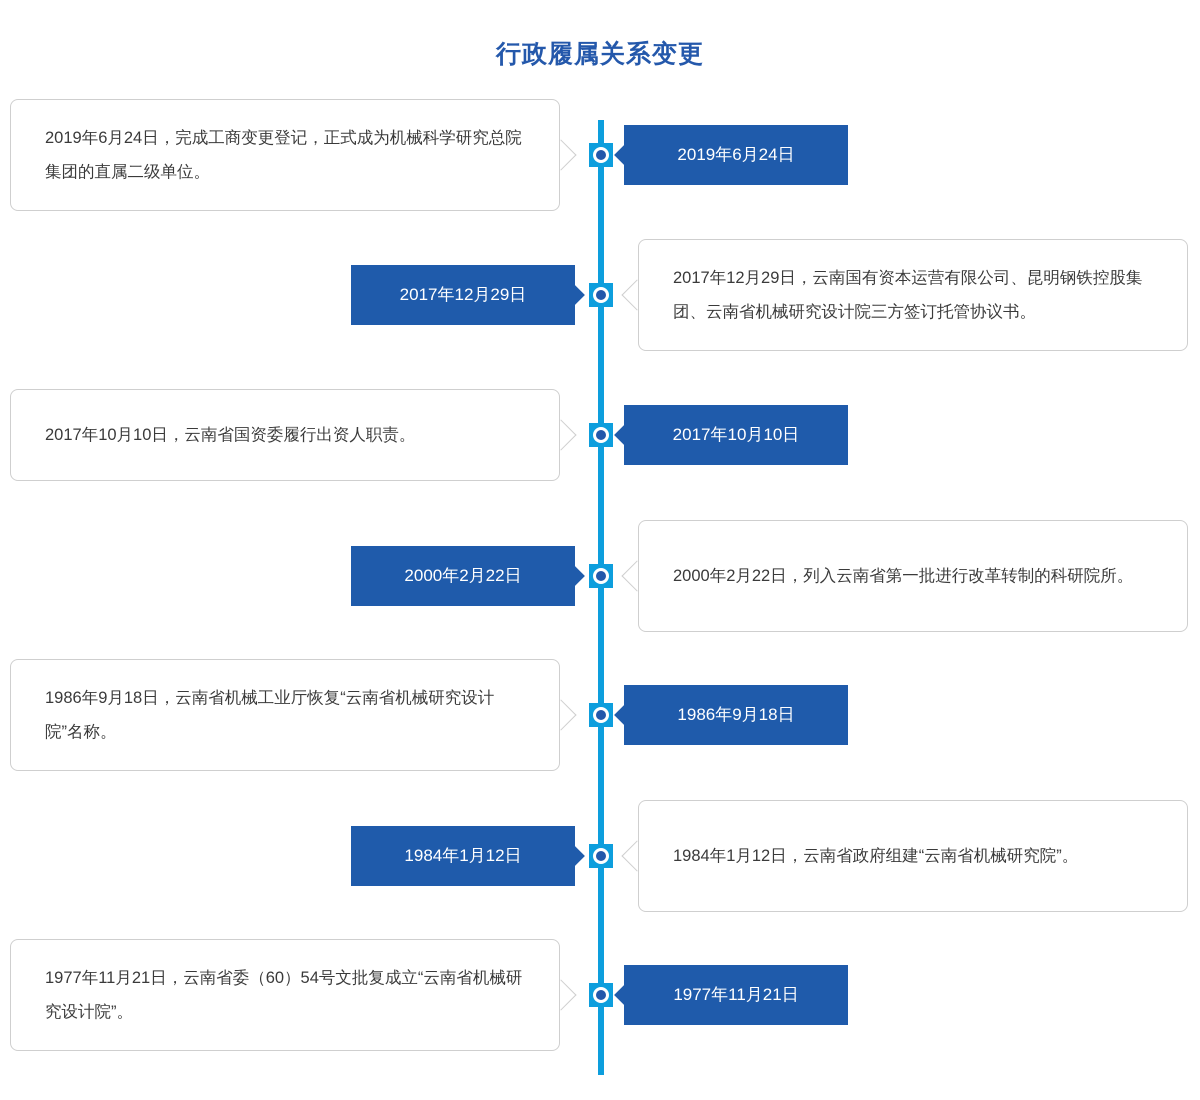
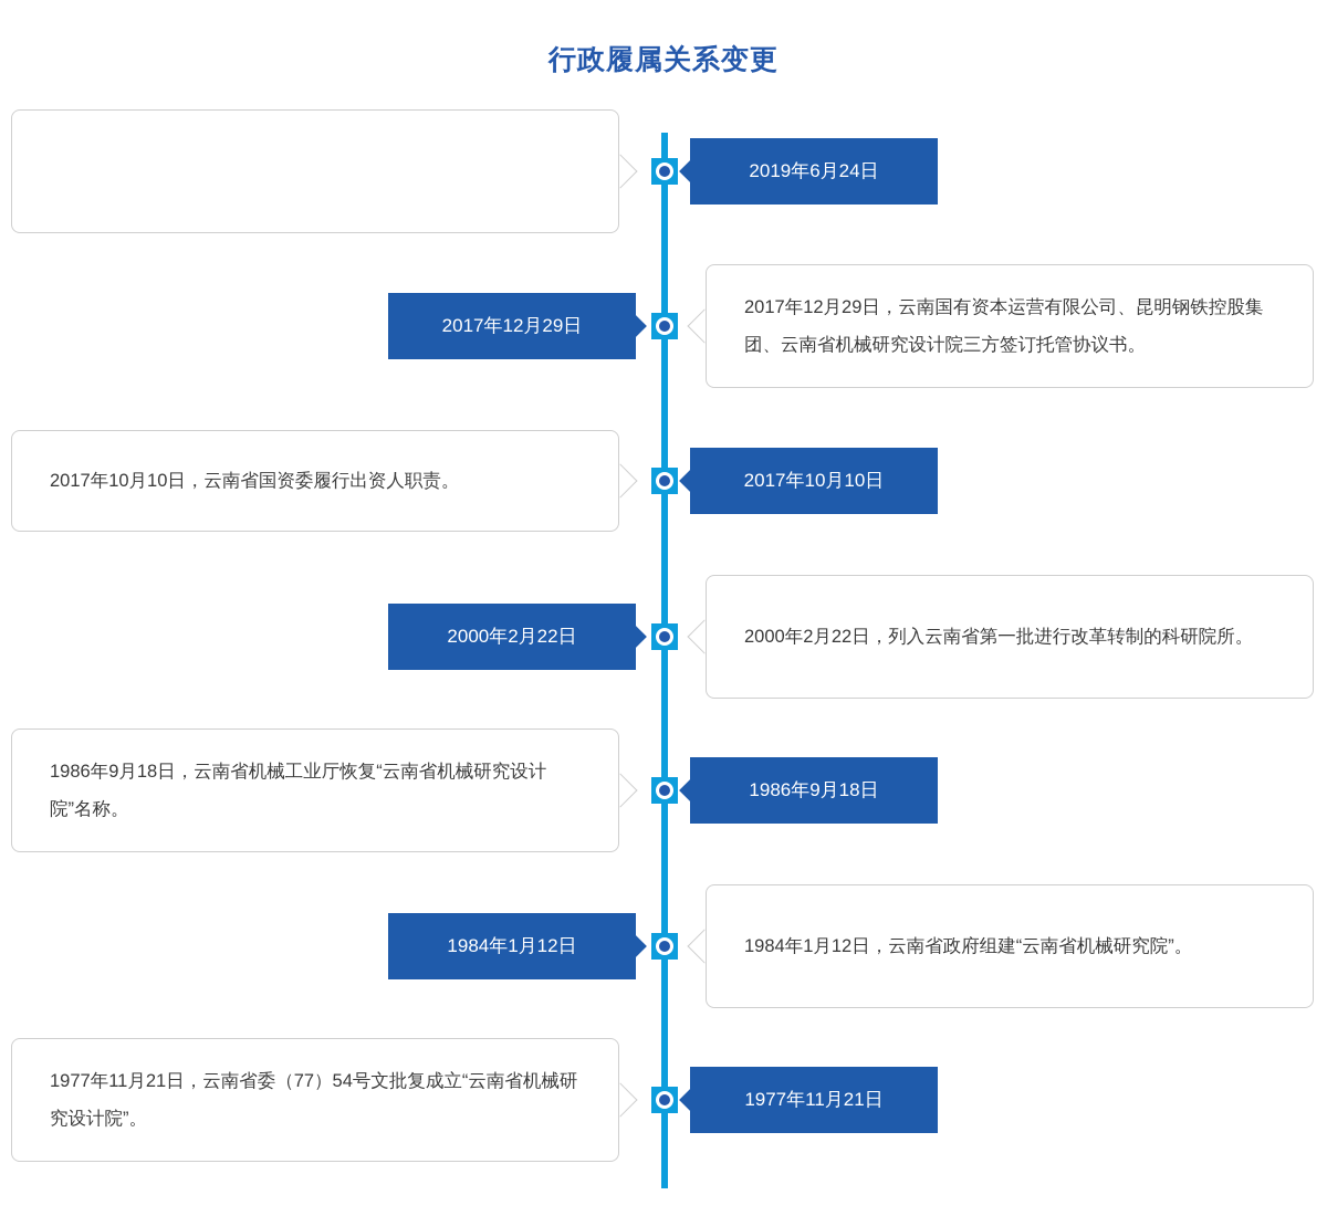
  行政履属关系变更
- 2019年6月24日，完成工商变更登记，正式成为机械科学研究总院集团的直属二级单位。
  2019年6月24日
  2017年12月29日，云南国有资本运营有限公司、昆明钢铁控股集团、云南省机械研究设计院三方签订托管协议书。
  2017年12月29日
  2017年10月10日，云南省国资委履行出资人职责。
  2017年10月10日
  2000年2月22日，列入云南省第一批进行改革转制的科研院所。
  2000年2月22日
  1986年9月18日，云南省机械工业厅恢复“云南省机械研究设计院”名称。
  1986年9月18日
  1984年1月12日，云南省政府组建“云南省机械研究院”。
  1984年1月12日
- 1977年11月21日，云南省委（60）54号文批复成立“云南省机械研究设计院”。
+ 1977年11月21日，云南省委（77）54号文批复成立“云南省机械研究设计院”。
  1977年11月21日
